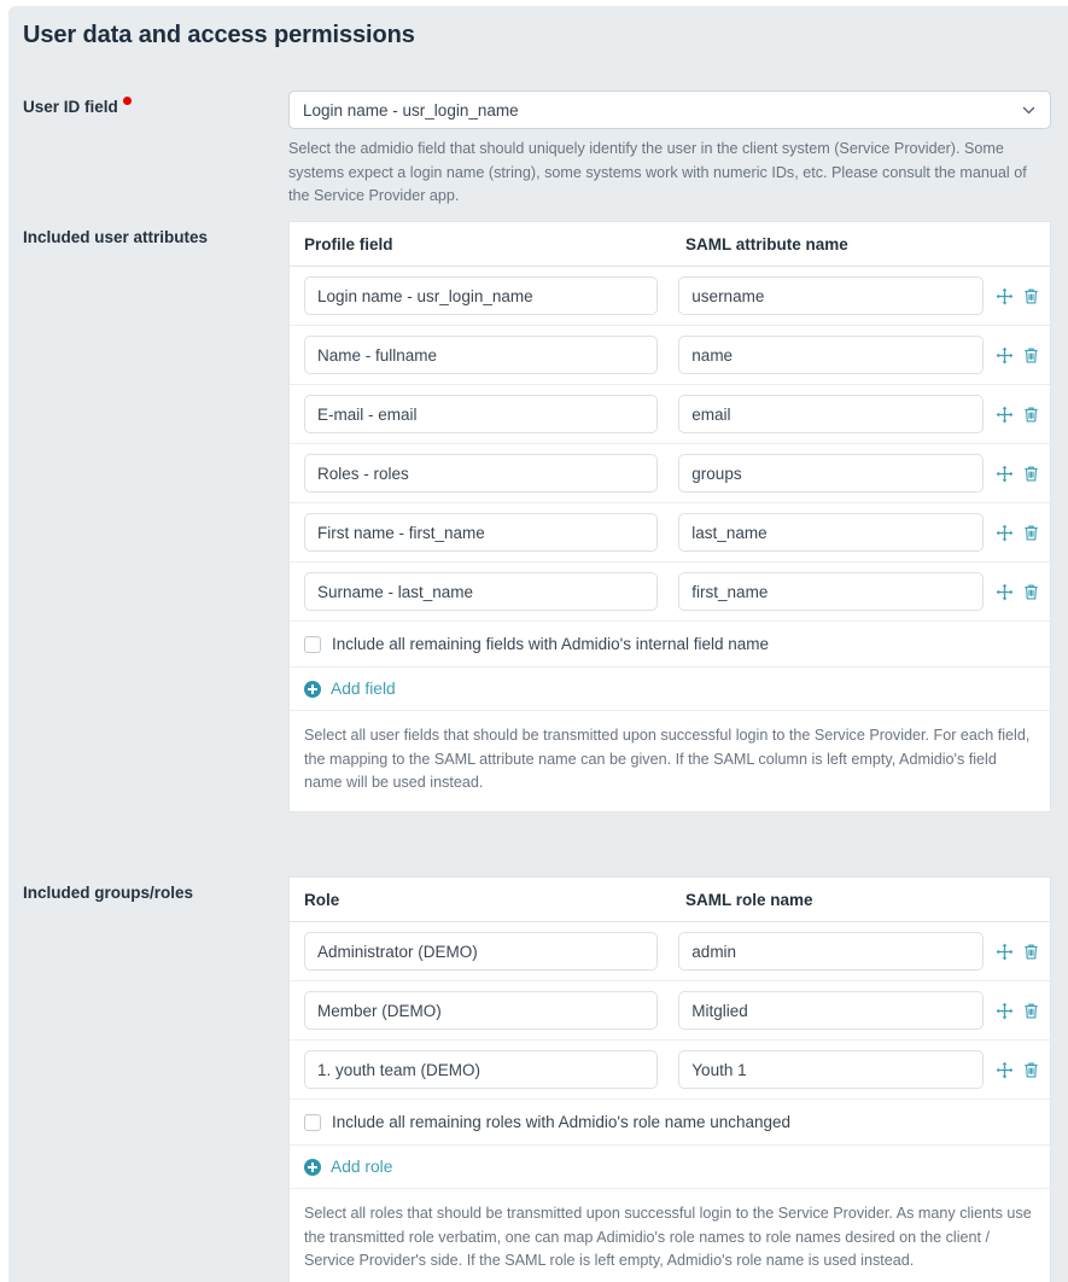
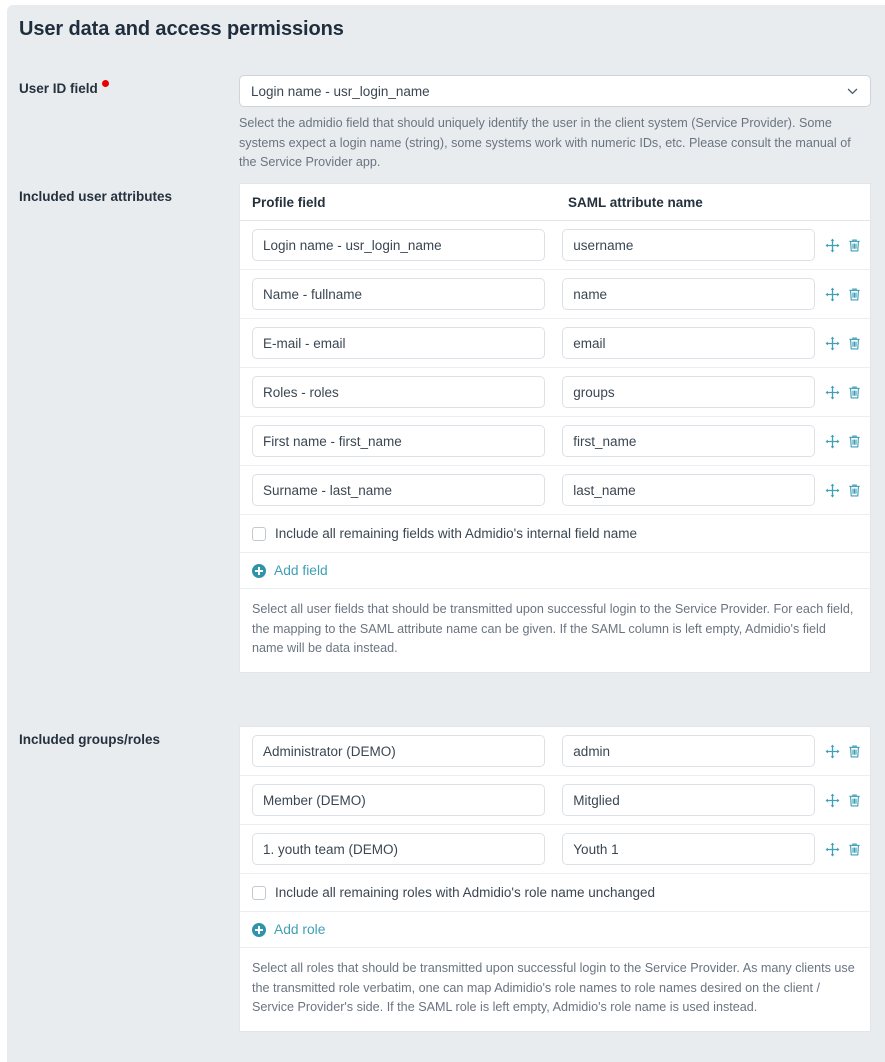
  User data and access permissions
  User ID field
  Login name - usr_login_name
  Select the admidio field that should uniquely identify the user in the client system (Service Provider). Some systems expect a login name (string), some systems work with numeric IDs, etc. Please consult the manual of the Service Provider app.
  Included user attributes
  Profile field
  SAML attribute name
  Login name - usr_login_name
  username
  Name - fullname
  name
  E-mail - email
  email
  Roles - roles
  groups
  First name - first_name
- last_name
+ first_name
  Surname - last_name
- first_name
+ last_name
  Include all remaining fields with Admidio's internal field name
  Add field
- Select all user fields that should be transmitted upon successful login to the Service Provider. For each field, the mapping to the SAML attribute name can be given. If the SAML column is left empty, Admidio's field name will be used instead.
+ Select all user fields that should be transmitted upon successful login to the Service Provider. For each field, the mapping to the SAML attribute name can be given. If the SAML column is left empty, Admidio's field name will be data instead.
  Included groups/roles
- Role
- SAML role name
  Administrator (DEMO)
  admin
  Member (DEMO)
  Mitglied
  1. youth team (DEMO)
  Youth 1
  Include all remaining roles with Admidio's role name unchanged
  Add role
  Select all roles that should be transmitted upon successful login to the Service Provider. As many clients use the transmitted role verbatim, one can map Adimidio's role names to role names desired on the client / Service Provider's side. If the SAML role is left empty, Admidio's role name is used instead.
